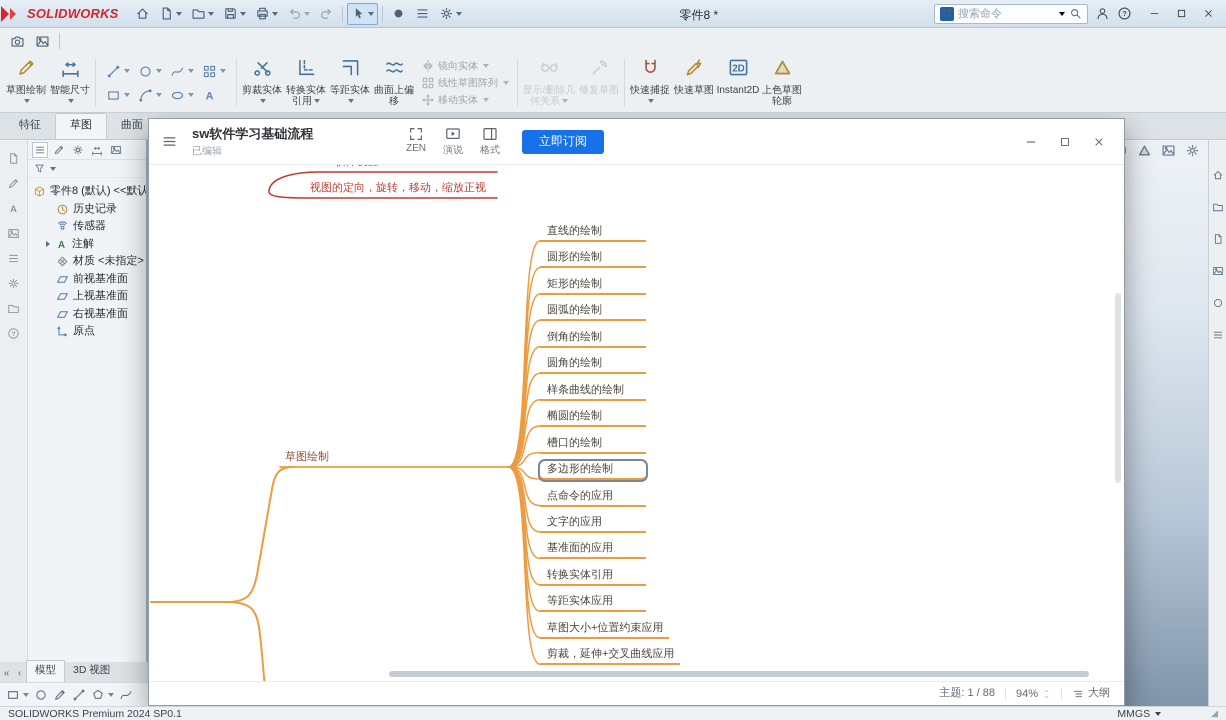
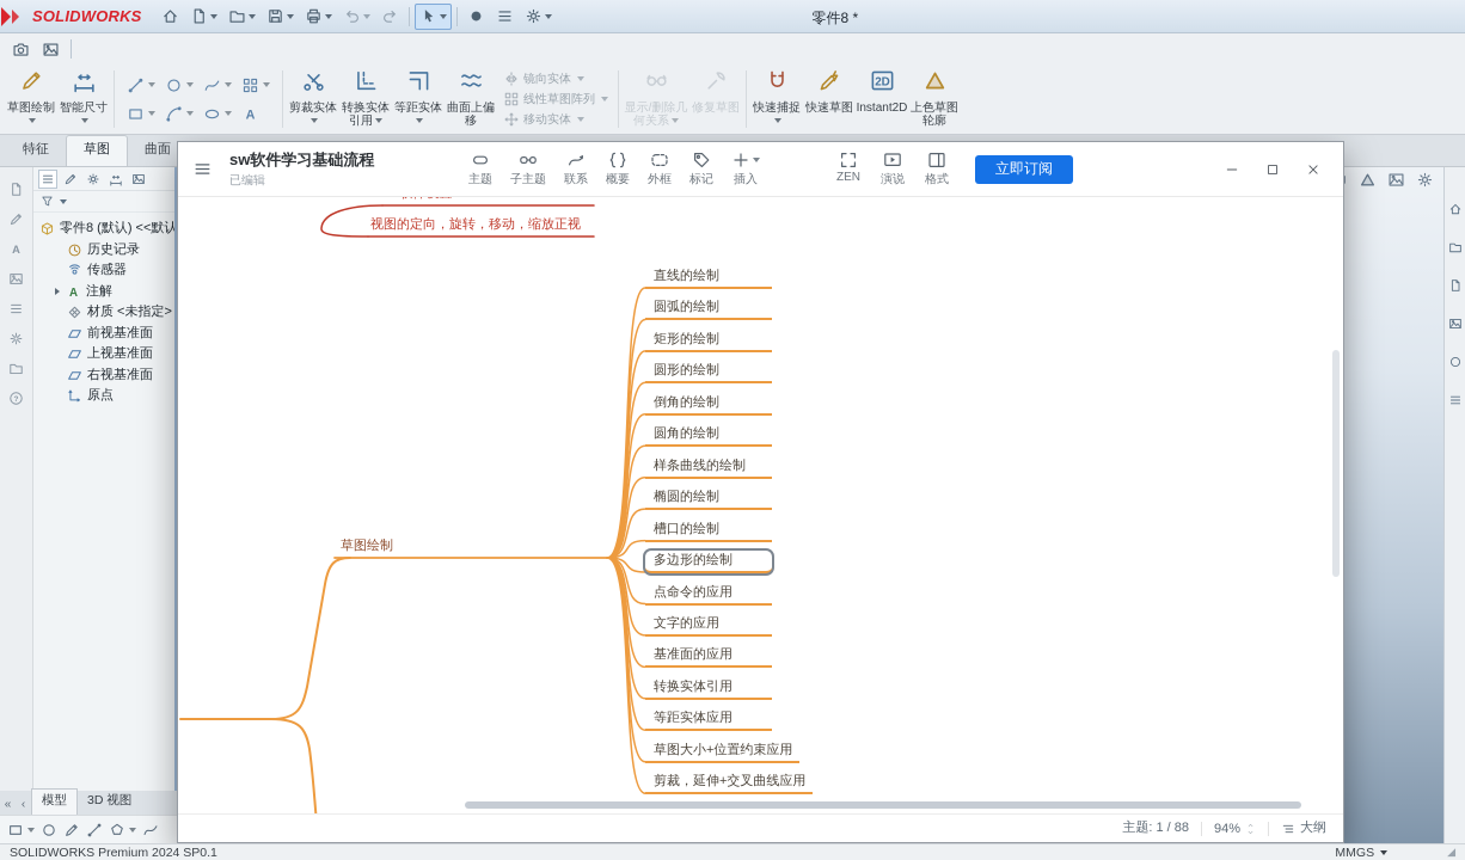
  SOLIDWORKS
  零件8 *
- 搜索命令
- ?
  草图绘制
  智能尺寸
  A
  剪裁实体
  转换实体引用
  等距实体
  曲面上偏移
  镜向实体
  线性草图阵列
  移动实体
  显示/删除几何关系
  修复草图
  快速捕捉
  快速草图
  2D
  Instant2D
  上色草图轮廓
  特征
  草图
  曲面
  A
  零件8 (默认) <<默认
  历史记录
  传感器
  A
  注解
  材质 <未指定>
  前视基准面
  上视基准面
  右视基准面
  原点
  «
  ‹
  模型
  3D 视图
  SOLIDWORKS Premium 2024 SP0.1
  MMGS
  ◢
  sw软件学习基础流程
  已编辑
+ 主题
+ 子主题
+ 联系
+ 概要
+ 外框
+ 标记
+ 插入
  ZEN
  演说
  格式
  立即订阅
  视图的定向，旋转，移动，缩放正视
  草图绘制
  直线的绘制
- 圆形的绘制
+ 圆弧的绘制
  矩形的绘制
- 圆弧的绘制
+ 圆形的绘制
  倒角的绘制
  圆角的绘制
  样条曲线的绘制
  椭圆的绘制
  槽口的绘制
  多边形的绘制
  点命令的应用
  文字的应用
  基准面的应用
  转换实体引用
  等距实体应用
  草图大小+位置约束应用
  剪裁，延伸+交叉曲线应用
  主题: 1 / 88
  94%
  大纲
